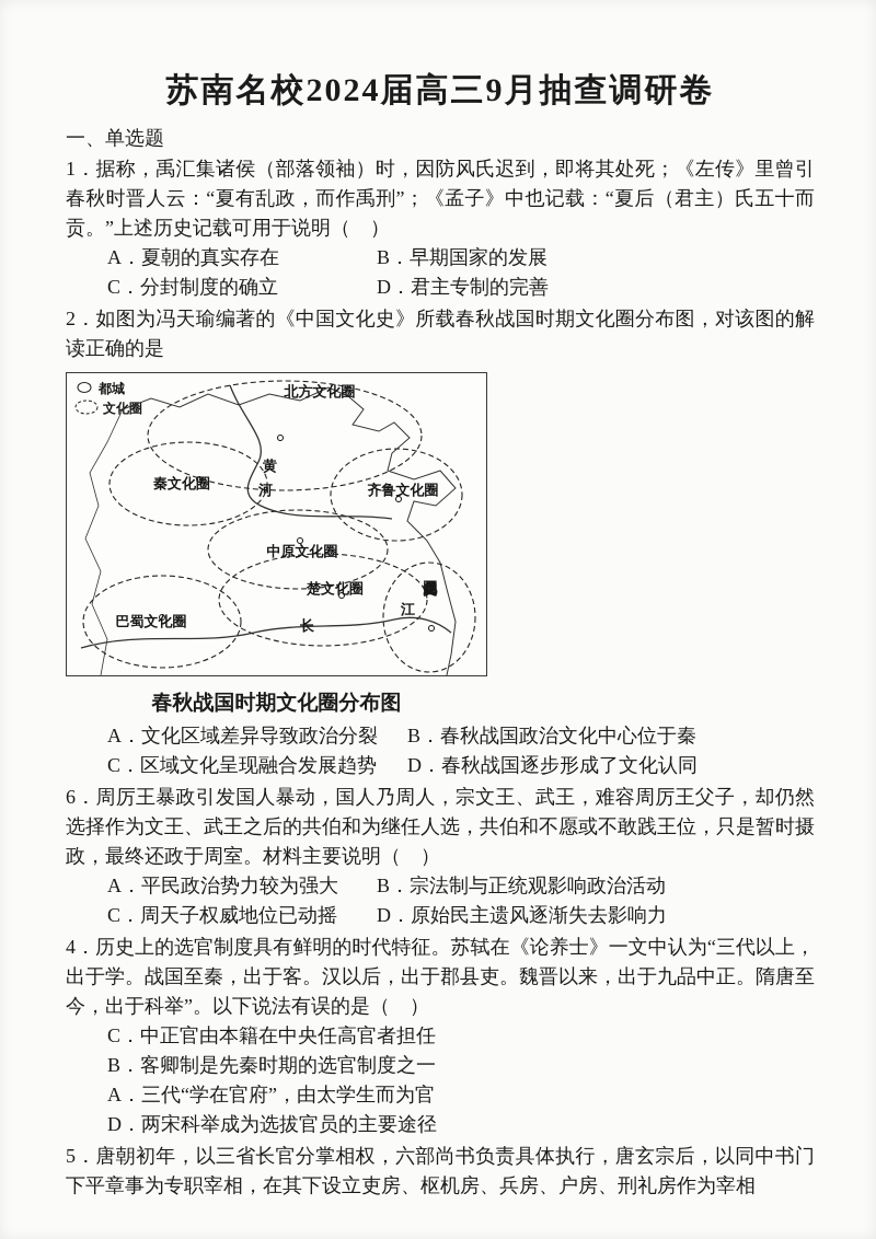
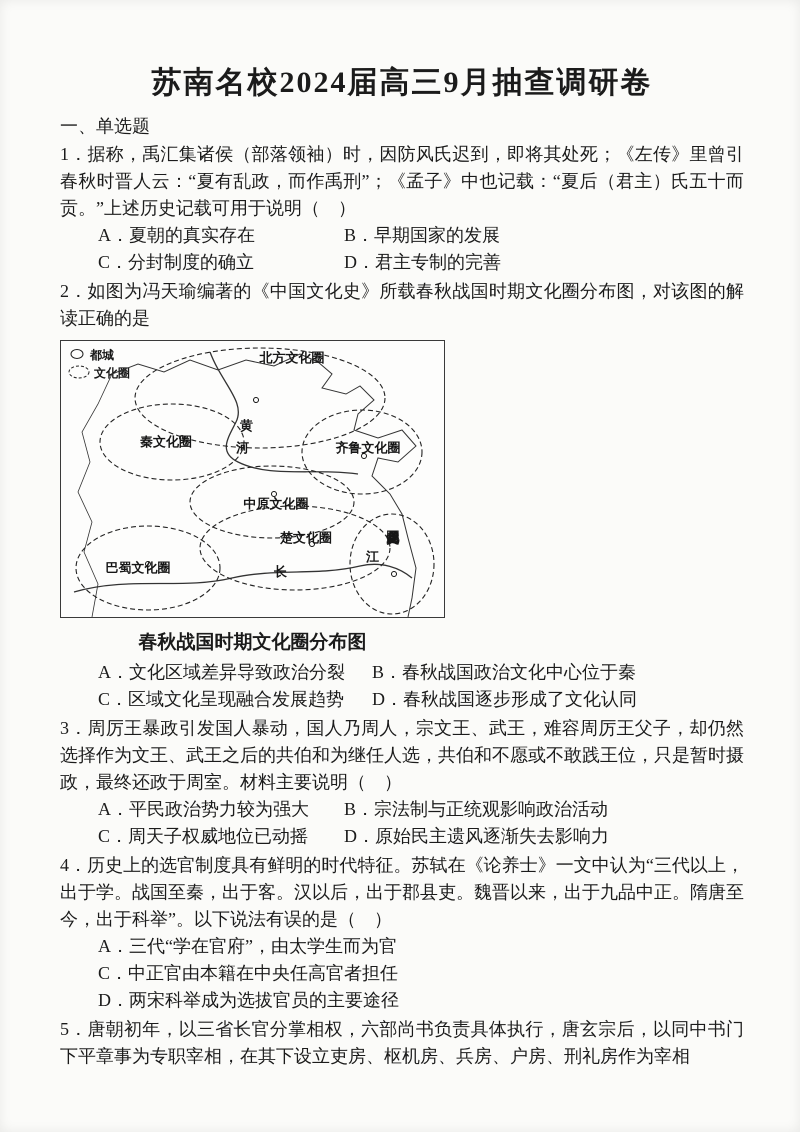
  苏南名校2024届高三9月抽查调研卷
  一、单选题
  1．据称，禹汇集诸侯（部落领袖）时，因防风氏迟到，即将其处死；《左传》里曾引春秋时晋人云：“夏有乱政，而作禹刑”；《孟子》中也记载：“夏后（君主）氏五十而贡。”上述历史记载可用于说明（ ）
  A．夏朝的真实存在
  B．早期国家的发展
  C．分封制度的确立
  D．君主专制的完善
  2．如图为冯天瑜编著的《中国文化史》所载春秋战国时期文化圈分布图，对该图的解读正确的是
  都城
  文化圈
  北方文化圈
  秦文化圈
  齐鲁文化圈
  中原文化圈
  楚文化圈
  巴蜀文化圈
  黄
  河
  长
  江
  春秋战国时期文化圈分布图
  A．文化区域差异导致政治分裂
  B．春秋战国政治文化中心位于秦
  C．区域文化呈现融合发展趋势
  D．春秋战国逐步形成了文化认同
- 6．周厉王暴政引发国人暴动，国人乃周人，宗文王、武王，难容周厉王父子，却仍然选择作为文王、武王之后的共伯和为继任人选，共伯和不愿或不敢践王位，只是暂时摄政，最终还政于周室。材料主要说明（ ）
+ 3．周厉王暴政引发国人暴动，国人乃周人，宗文王、武王，难容周厉王父子，却仍然选择作为文王、武王之后的共伯和为继任人选，共伯和不愿或不敢践王位，只是暂时摄政，最终还政于周室。材料主要说明（ ）
  A．平民政治势力较为强大
  B．宗法制与正统观影响政治活动
  C．周天子权威地位已动摇
  D．原始民主遗风逐渐失去影响力
  4．历史上的选官制度具有鲜明的时代特征。苏轼在《论养士》一文中认为“三代以上，出于学。战国至秦，出于客。汉以后，出于郡县吏。魏晋以来，出于九品中正。隋唐至今，出于科举”。以下说法有误的是（ ）
- C．中正官由本籍在中央任高官者担任
+ A．三代“学在官府”，由太学生而为官
- B．客卿制是先秦时期的选官制度之一
- A．三代“学在官府”，由太学生而为官
+ C．中正官由本籍在中央任高官者担任
  D．两宋科举成为选拔官员的主要途径
  5．唐朝初年，以三省长官分掌相权，六部尚书负责具体执行，唐玄宗后，以同中书门下平章事为专职宰相，在其下设立吏房、枢机房、兵房、户房、刑礼房作为宰相
